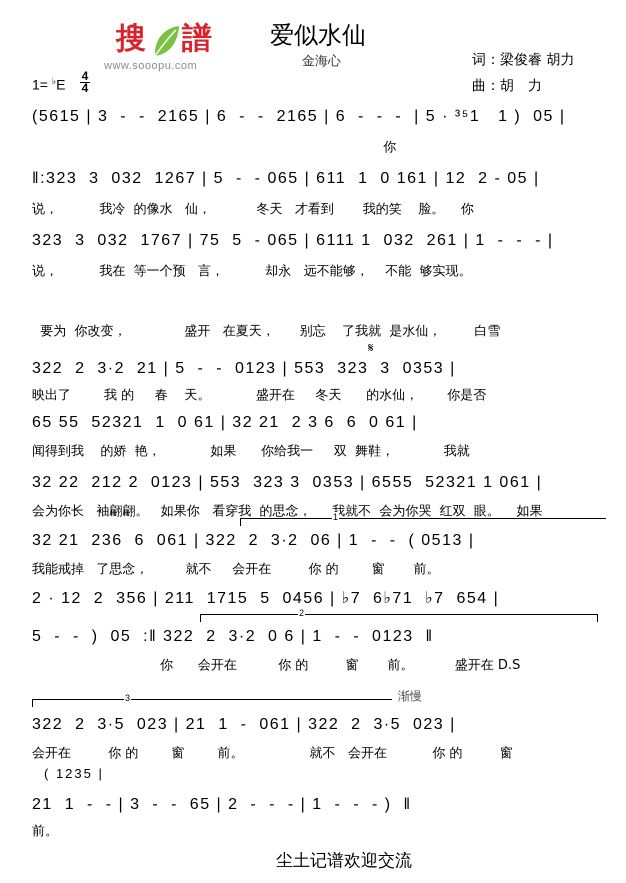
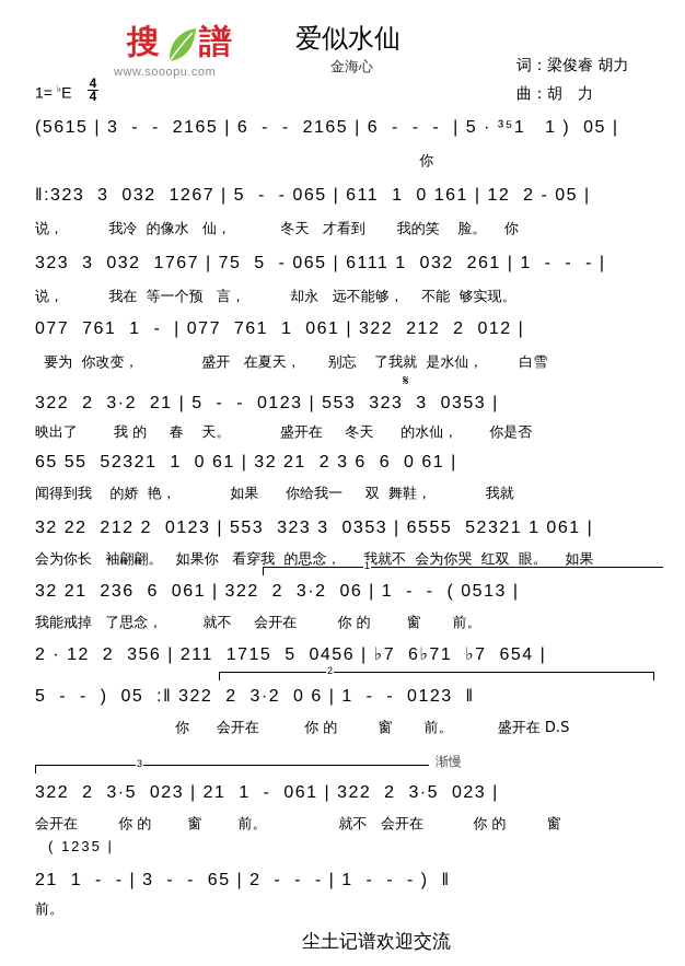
  搜
  譜
  www.sooopu.com
  爱似水仙
  金海心
  词：梁俊睿 胡力
  曲：胡 力
  1= ♭E
  4
  4
  (5615 | 3 - - 2165 | 6 - - 2165 | 6 - - - | 5 · ³⁵1 1 ) 05 |
  你
  ‖:323 3 032 1267 | 5 - - 065 | 611 1 0 161 | 12 2 - 05 |
  说， 我冷 的像水 仙， 冬天 才看到 我的笑 脸。 你
  323 3 032 1767 | 75 5 - 065 | 6111 1 032 261 | 1 - - - |
  说， 我在 等一个预 言， 却永 远不能够， 不能 够实现。
+ 077 761 1 - | 077 761 1 061 | 322 212 2 012 |
  要为 你改变， 盛开 在夏天， 别忘 了我就 是水仙， 白雪
  𝄋
  322 2 3·2 21 | 5 - - 0123 | 553 323 3 0353 |
  映出了 我 的 春 天。 盛开在 冬天 的水仙， 你是否
  65 55 52321 1 0 61 | 32 21 2 3 6 6 0 61 |
  闻得到我 的娇 艳， 如果 你给我一 双 舞鞋， 我就
  32 22 212 2 0123 | 553 323 3 0353 | 6555 52321 1 061 |
  会为你长 袖翩翩。 如果你 看穿我 的思念，就不 会为你哭 红双 眼。 如果
  1
  32 21 236 6 061 | 322 2 3·2 06 | 1 - - ( 0513 |
  我能戒掉 了思念， 就不 会开在 你 的 窗 前。
  2 · 12 2 356 | 211 1715 5 0456 | ♭7 6♭71 ♭7 654 |
  2
  5 - - ) 05 :‖ 322 2 3·2 0 6 | 1 - - 0123 ‖
  你 会开在 你 的 窗 前。 盛开在 D.S
  3
  渐慢
  322 2 3·5 023 | 21 1 - 061 | 322 2 3·5 023 |
  会开在 你 的 窗 前。 就不 会开在 你 的 窗
  ( 1235 |
  21 1 - - | 3 - - 65 | 2 - - - | 1 - - - ) ‖
  前。
  尘土记谱欢迎交流
